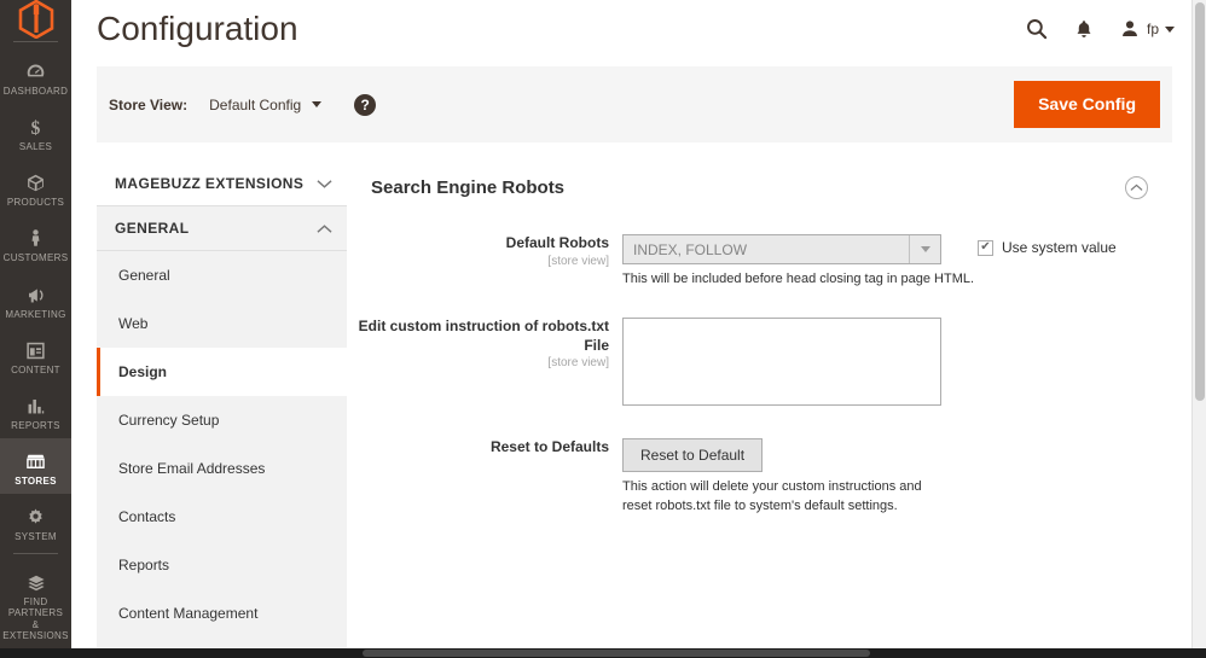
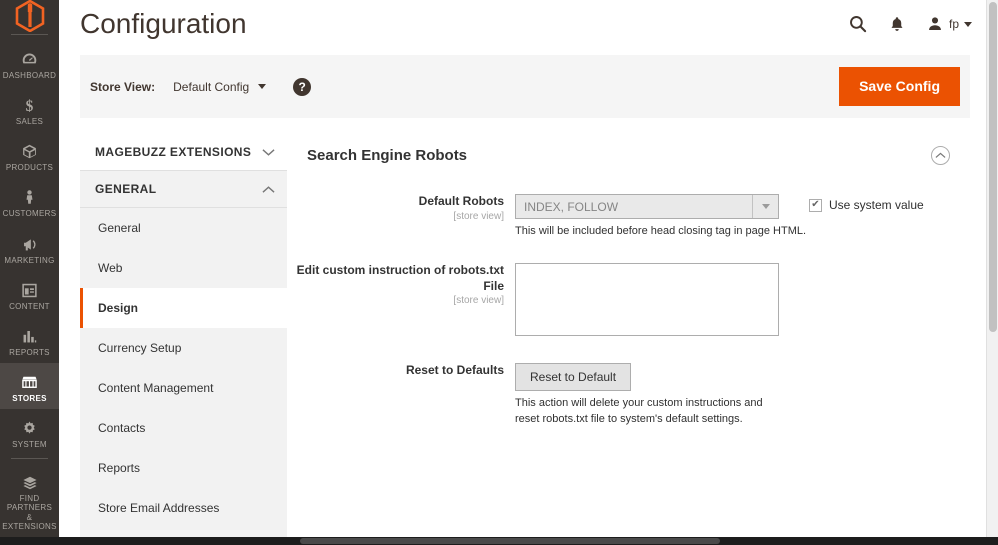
  DASHBOARD
  $
  SALES
  PRODUCTS
  CUSTOMERS
  MARKETING
  CONTENT
  REPORTS
  STORES
  SYSTEM
  FIND PARTNERS
  & EXTENSIONS
  Configuration
  fp
  Store View:
  Default Config
  ?
  Save Config
  MAGEBUZZ EXTENSIONS
  GENERAL
  General
  Web
  Design
  Currency Setup
- Store Email Addresses
+ Content Management
  Contacts
  Reports
- Content Management
+ Store Email Addresses
  Search Engine Robots
  Default Robots
  [store view]
  INDEX, FOLLOW
  ✔
  Use system value
  This will be included before head closing tag in page HTML.
  Edit custom instruction of robots.txt File
  [store view]
  Reset to Defaults
  Reset to Default
  This action will delete your custom instructions and reset robots.txt file to system's default settings.
